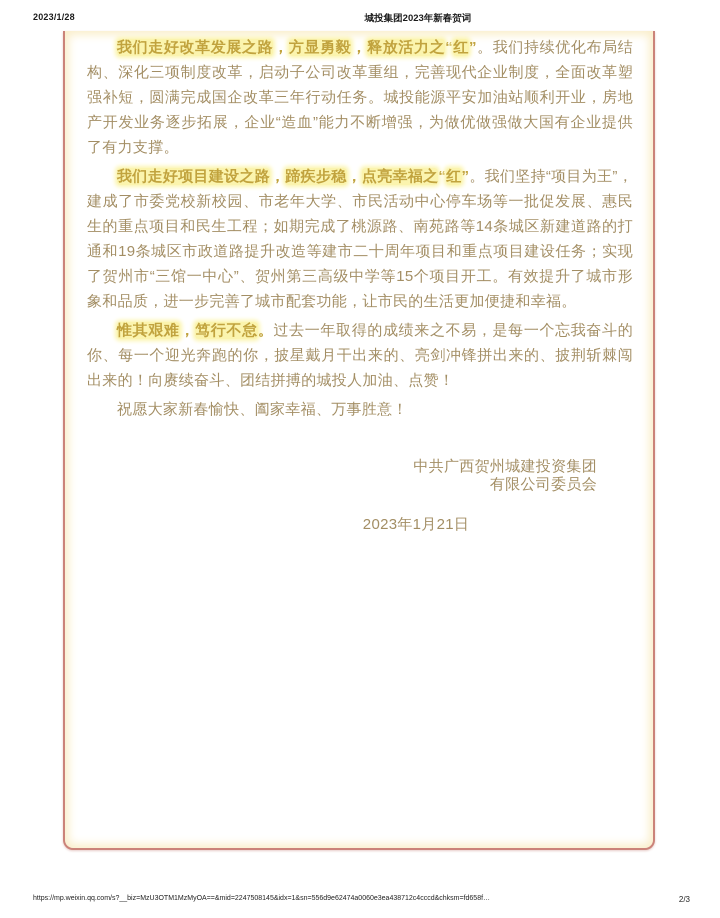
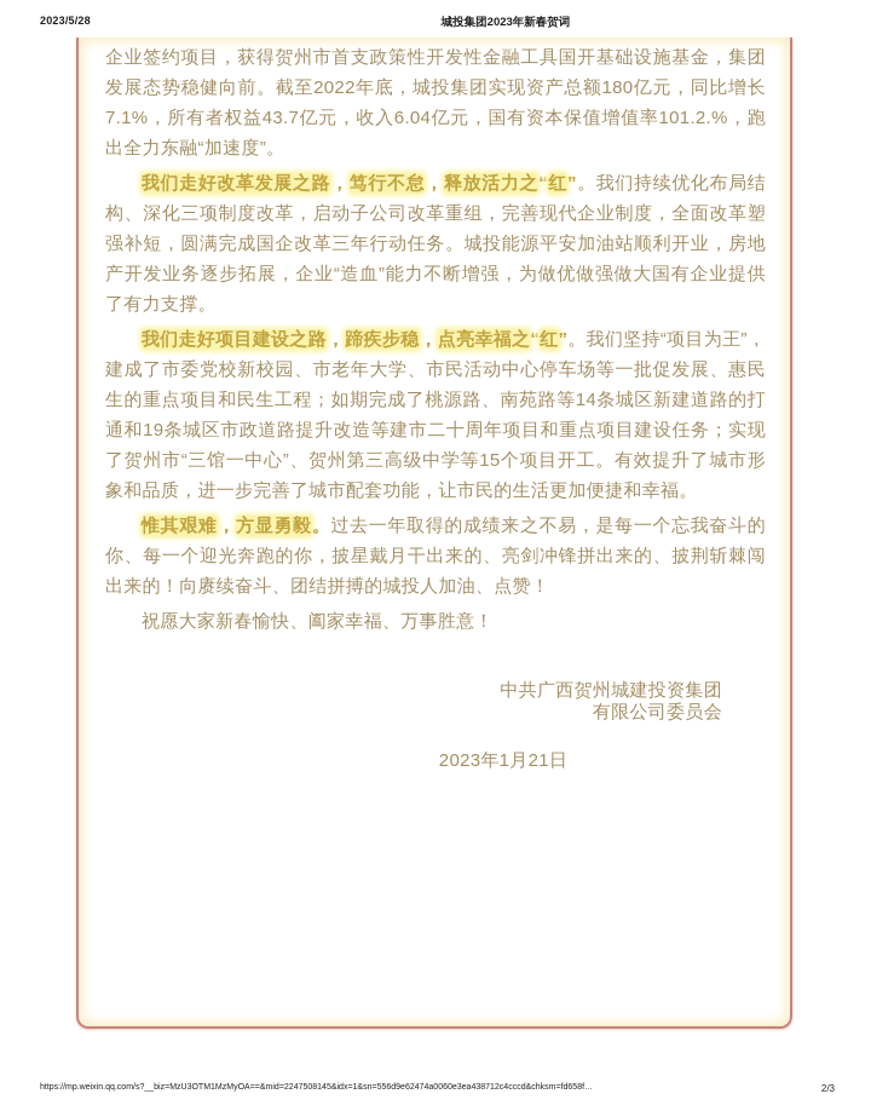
- 2023/1/28
+ 2023/5/28
  城投集团2023年新春贺词
+ 企业签约项目，获得贺州市首支政策性开发性金融工具国开基础设施基金，集团发展态势稳健向前。截至2022年底，城投集团实现资产总额180亿元，同比增长7.1%，所有者权益43.7亿元，收入6.04亿元，国有资本保值增值率101.2.%，跑出全力东融“加速度”。
- 我们走好改革发展之路，方显勇毅，释放活力之“红”。我们持续优化布局结构、深化三项制度改革，启动子公司改革重组，完善现代企业制度，全面改革塑强补短，圆满完成国企改革三年行动任务。城投能源平安加油站顺利开业，房地产开发业务逐步拓展，企业“造血”能力不断增强，为做优做强做大国有企业提供了有力支撑。
+ 我们走好改革发展之路，笃行不怠，释放活力之“红”。我们持续优化布局结构、深化三项制度改革，启动子公司改革重组，完善现代企业制度，全面改革塑强补短，圆满完成国企改革三年行动任务。城投能源平安加油站顺利开业，房地产开发业务逐步拓展，企业“造血”能力不断增强，为做优做强做大国有企业提供了有力支撑。
  我们走好项目建设之路，蹄疾步稳，点亮幸福之“红”。我们坚持“项目为王”，建成了市委党校新校园、市老年大学、市民活动中心停车场等一批促发展、惠民生的重点项目和民生工程；如期完成了桃源路、南苑路等14条城区新建道路的打通和19条城区市政道路提升改造等建市二十周年项目和重点项目建设任务；实现了贺州市“三馆一中心”、贺州第三高级中学等15个项目开工。有效提升了城市形象和品质，进一步完善了城市配套功能，让市民的生活更加便捷和幸福。
- 惟其艰难，笃行不怠。过去一年取得的成绩来之不易，是每一个忘我奋斗的你、每一个迎光奔跑的你，披星戴月干出来的、亮剑冲锋拼出来的、披荆斩棘闯出来的！向赓续奋斗、团结拼搏的城投人加油、点赞！
+ 惟其艰难，方显勇毅。过去一年取得的成绩来之不易，是每一个忘我奋斗的你、每一个迎光奔跑的你，披星戴月干出来的、亮剑冲锋拼出来的、披荆斩棘闯出来的！向赓续奋斗、团结拼搏的城投人加油、点赞！
  祝愿大家新春愉快、阖家幸福、万事胜意！
  中共广西贺州城建投资集团
  有限公司委员会
  2023年1月21日
  2/3
